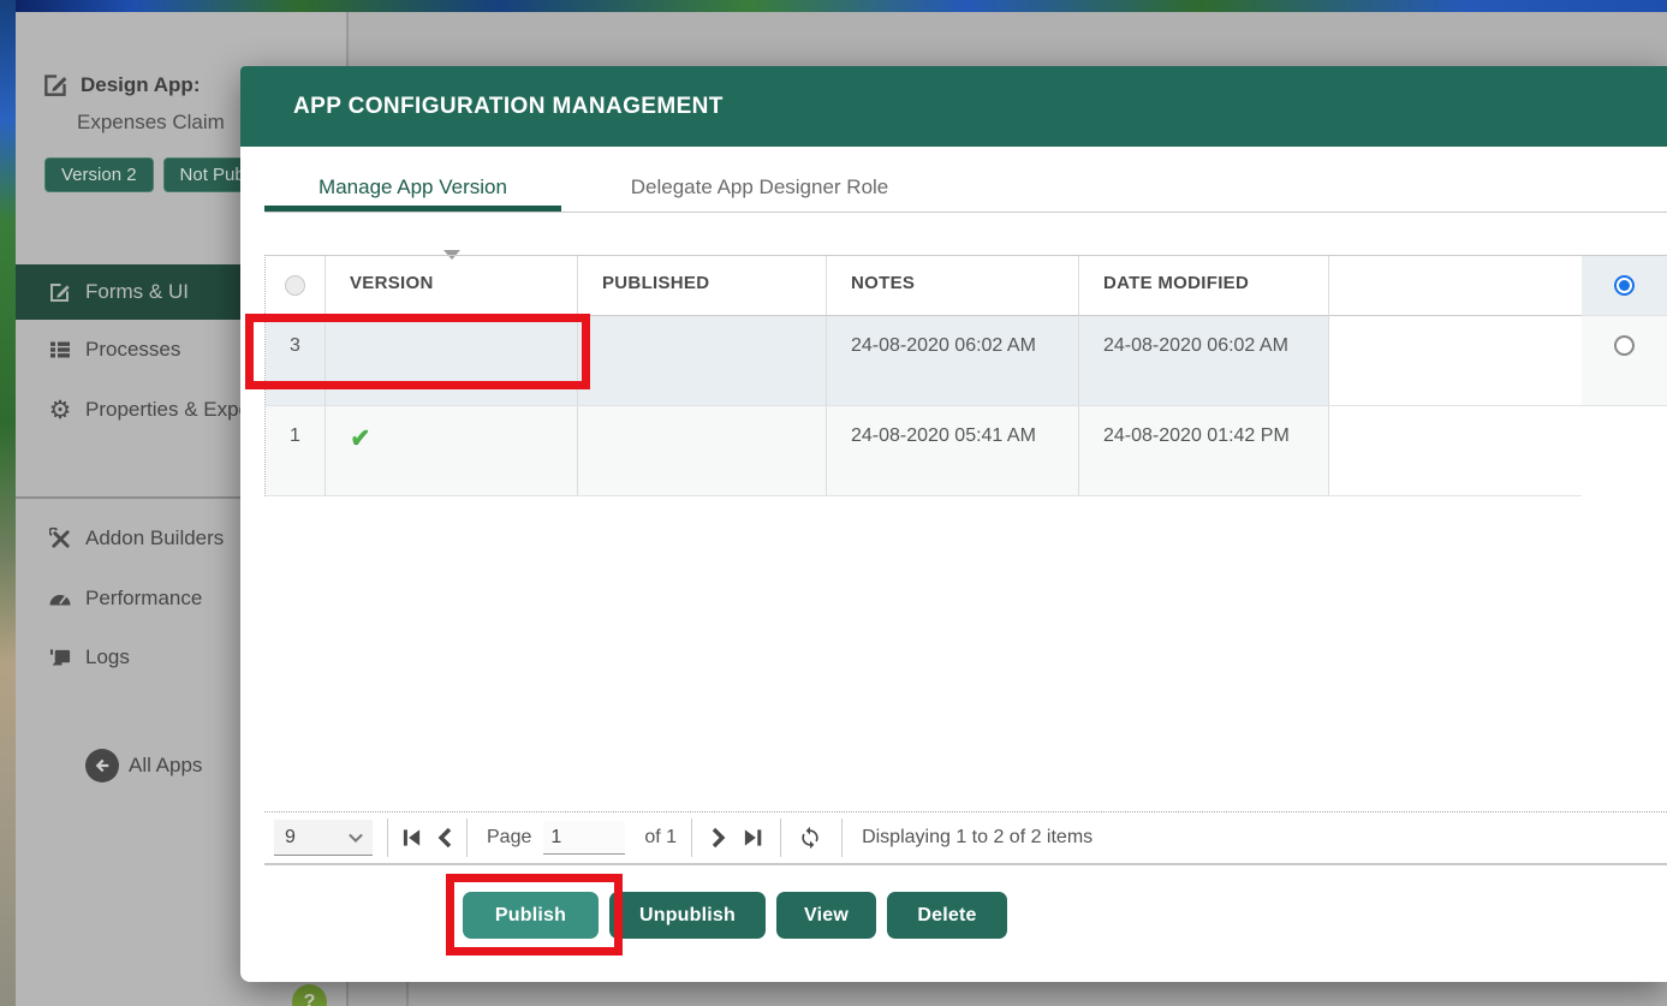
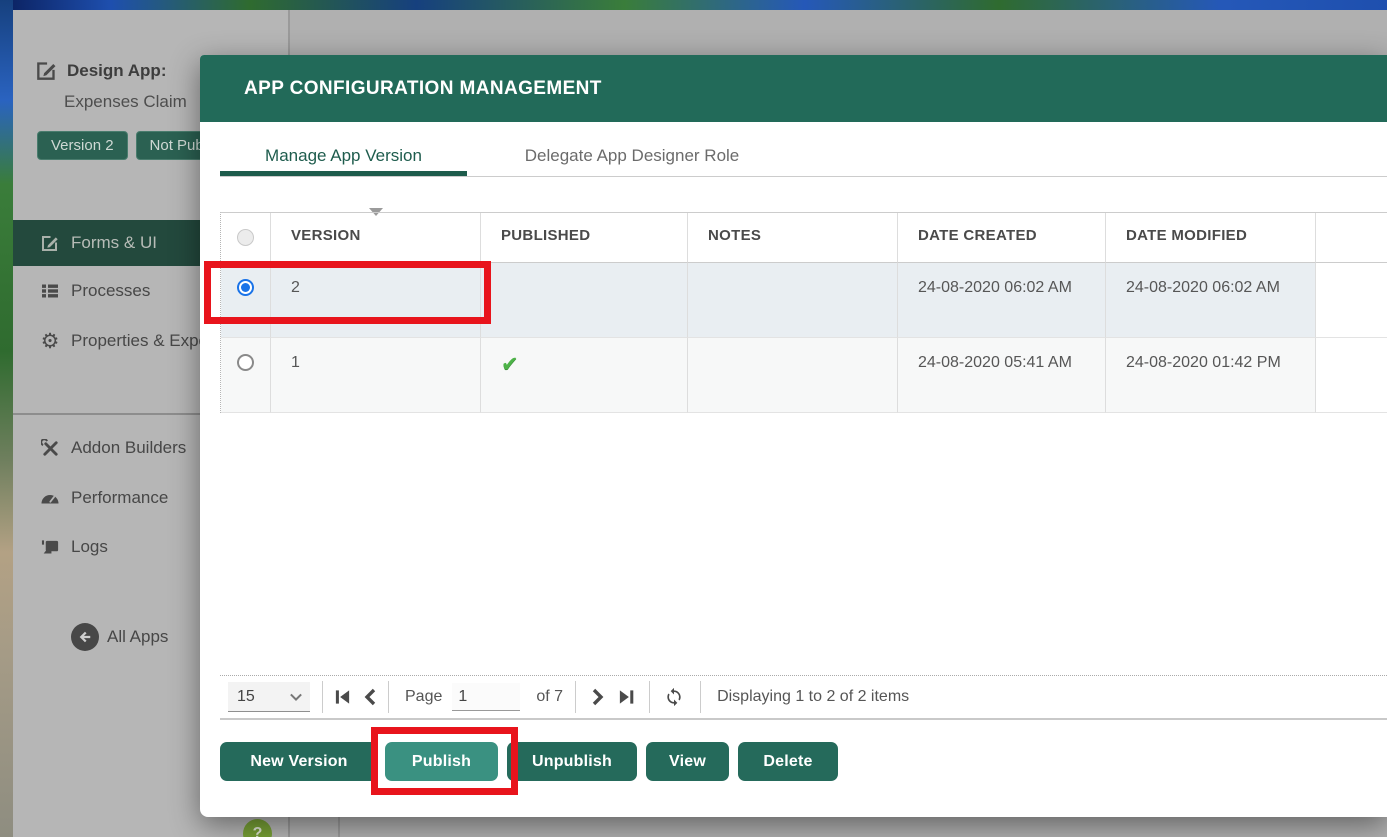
  Design App:
  Expenses Claim
  Version 2
  Forms & UI
  Processes
  ⚙
  Properties & Exp
  Addon Builders
  Performance
  Logs
  All Apps
  ?
  APP CONFIGURATION MANAGEMENT
  Manage App Version
  Delegate App Designer Role
  VERSION
  PUBLISHED
  NOTES
+ DATE CREATED
  DATE MODIFIED
- 3
+ 2
  24-08-2020 06:02 AM
  24-08-2020 06:02 AM
  1
  ✔
  24-08-2020 05:41 AM
  24-08-2020 01:42 PM
- 9
+ 15
  Page
  1
- of 1
+ of 7
  Displaying 1 to 2 of 2 items
+ New Version
  Publish
  Unpublish
  View
  Delete
